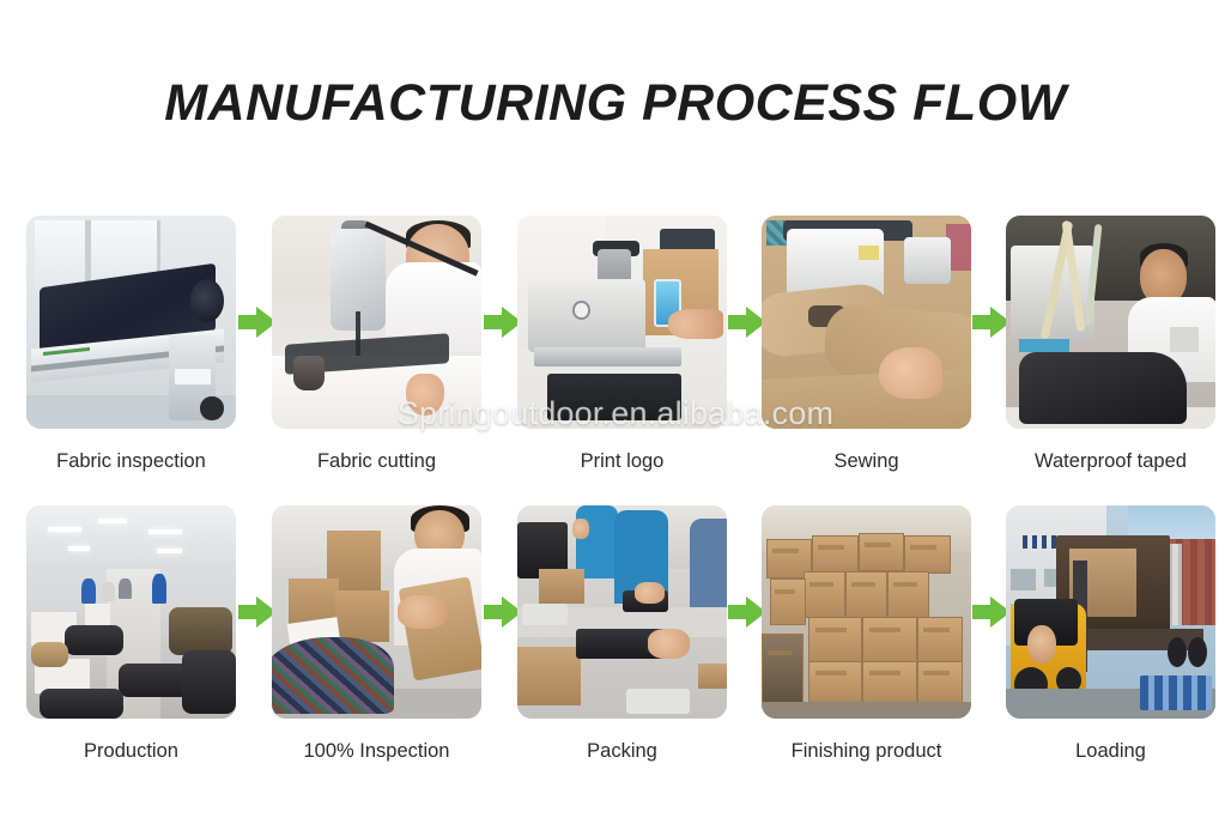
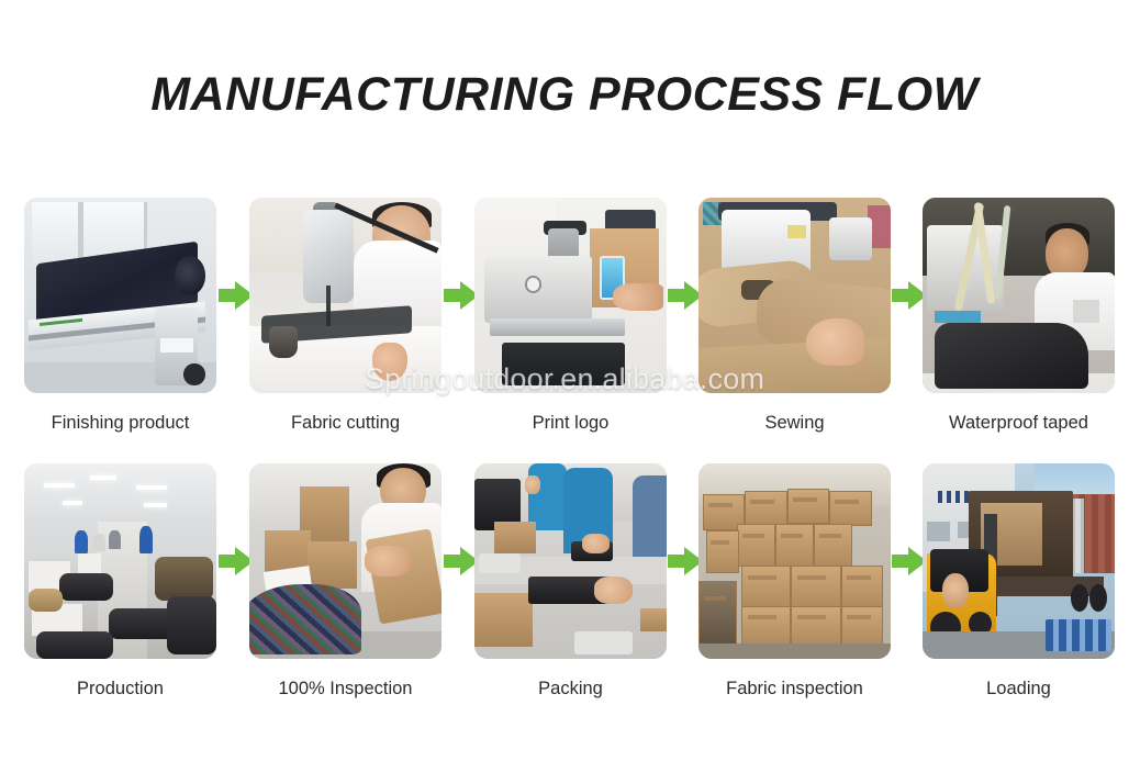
  MANUFACTURING PROCESS FLOW
- Fabric inspection
+ Finishing product
  Fabric cutting
  Print logo
  Sewing
  Waterproof taped
  Production
  100% Inspection
  Packing
- Finishing product
+ Fabric inspection
  Loading
  Springoutdoor.en.alibaba.com
